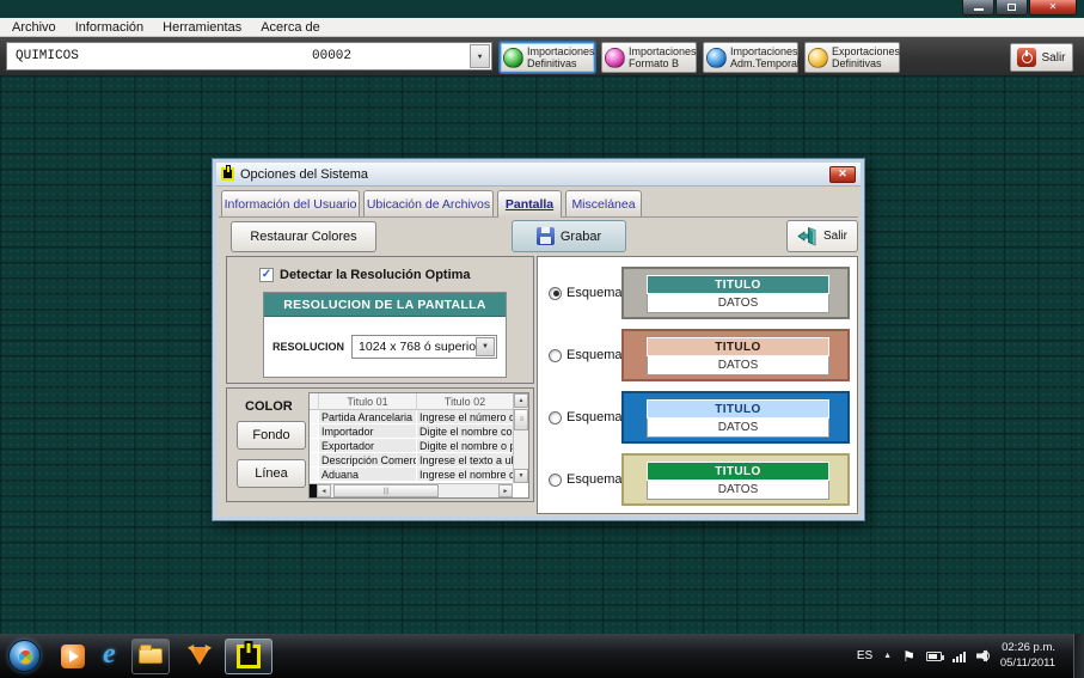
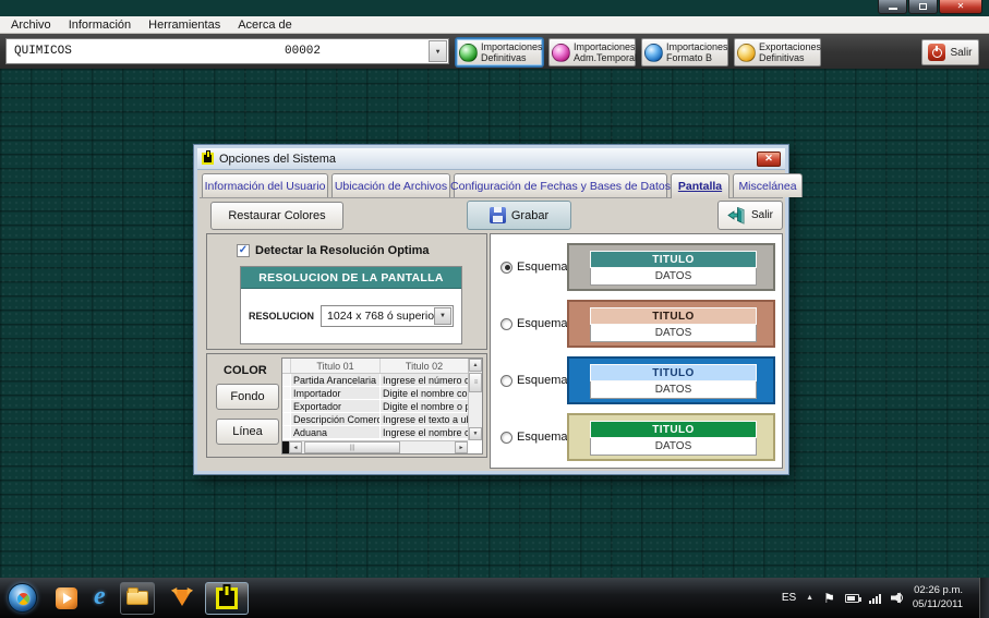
  ✕
  Archivo
  Información
  Herramientas
  Acerca de
  QUIMICOS
  00002
  Importaciones
  Definitivas
  Importaciones
- Formato B
+ Adm.Temporal
  Importaciones
- Adm.Temporal
+ Formato B
  Exportaciones
  Definitivas
  Salir
  Opciones del Sistema
  ✕
  Información del Usuario
  Ubicación de Archivos
+ Configuración de Fechas y Bases de Datos
  Pantalla
  Miscelánea
  Restaurar Colores
  Grabar
  Salir
  Detectar la Resolución Optima
  RESOLUCION DE LA PANTALLA
  RESOLUCION
  1024 x 768 ó superio
  COLOR
  Fondo
  Línea
  Titulo 01
  Titulo 02
  Partida Arancelaria
  Ingrese el número
  Importador
  Digite el nombre co
  Exportador
  Digite el nombre o
  Descripción Comerc
  Ingrese el texto a u
  Aduana
  Ingrese el nombre
  Esquema
  TITULO
  DATOS
  Esquema
  TITULO
  DATOS
  Esquema
  TITULO
  DATOS
  Esquema
  TITULO
  DATOS
  e
  ES
  ⚑
  02:26 p.m.
  05/11/2011
